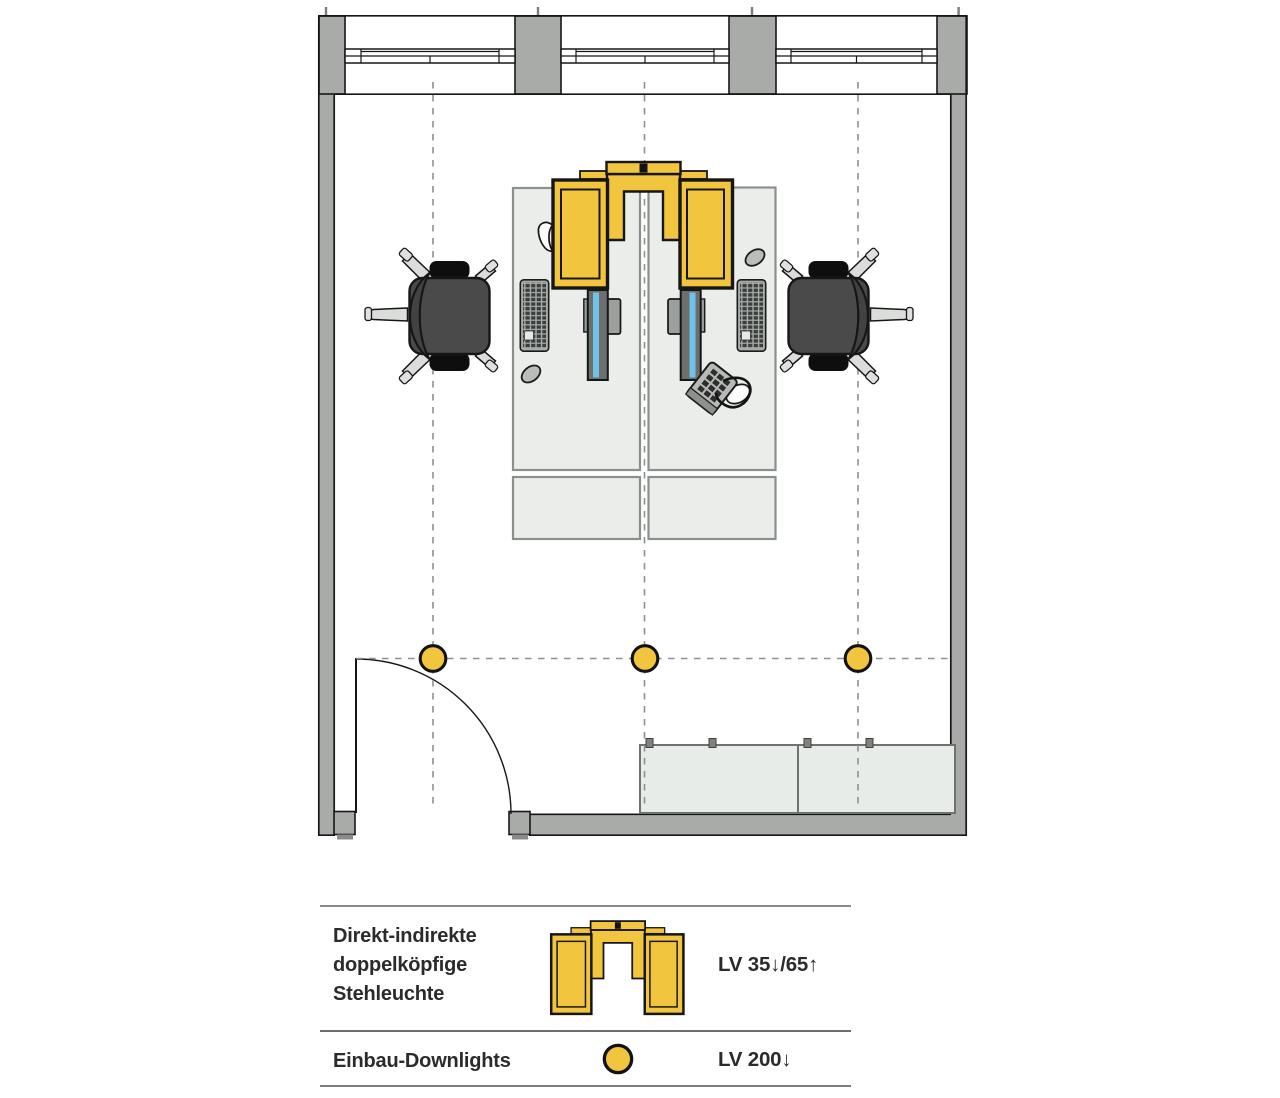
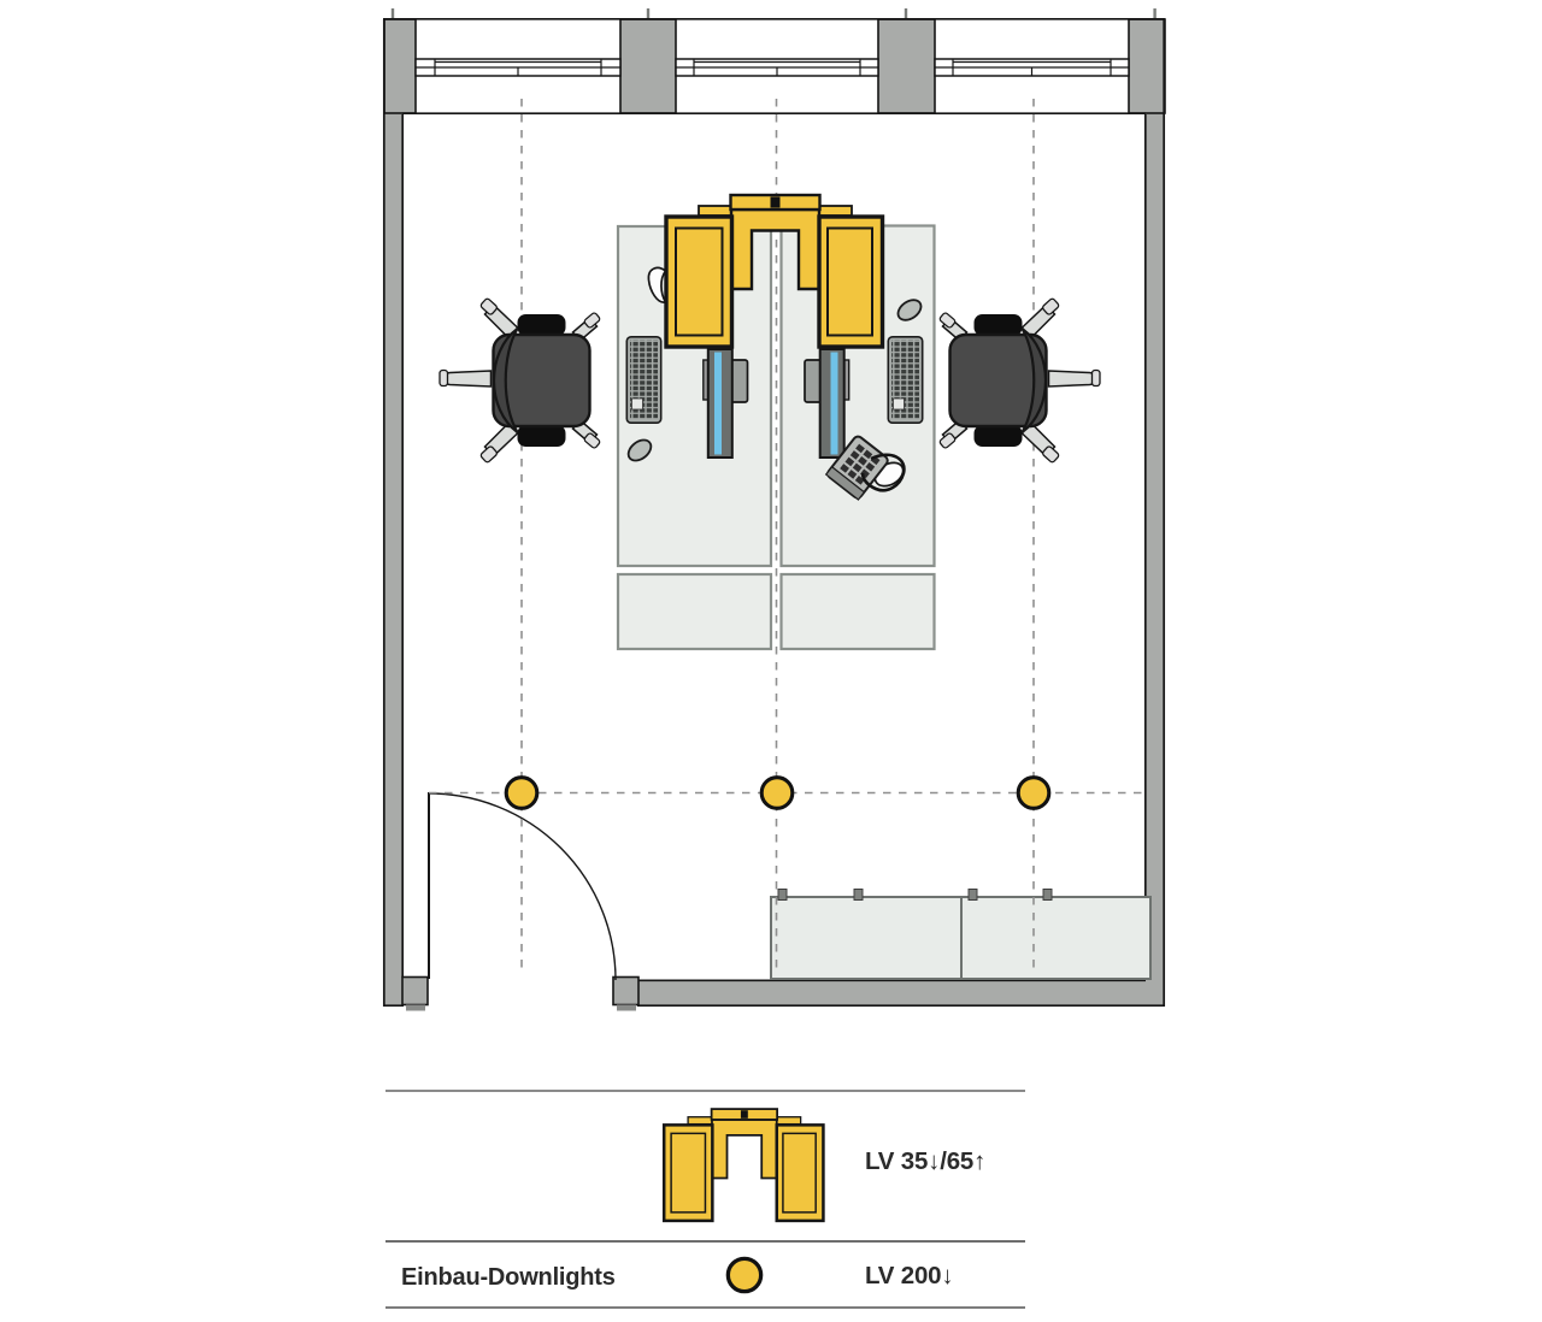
- Direkt-indirekte doppelköpfige Stehleuchte
  LV 35↓/65↑
  Einbau-Downlights
  LV 200↓
